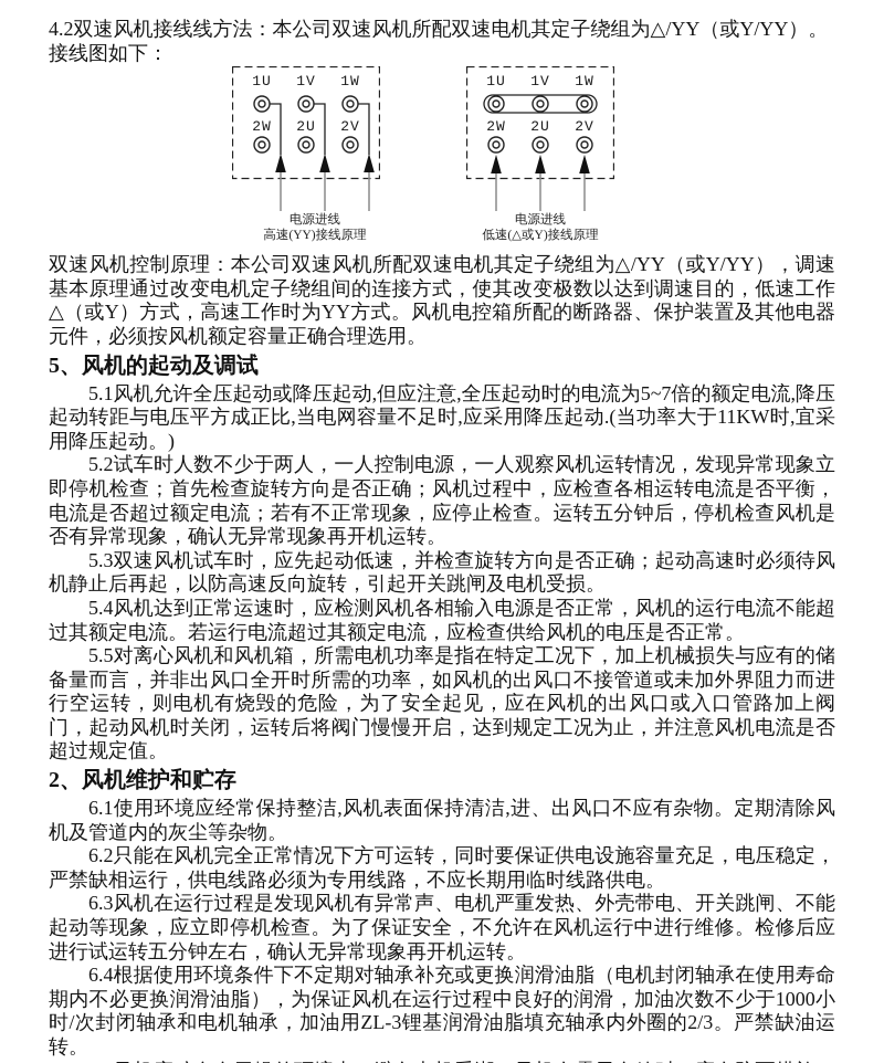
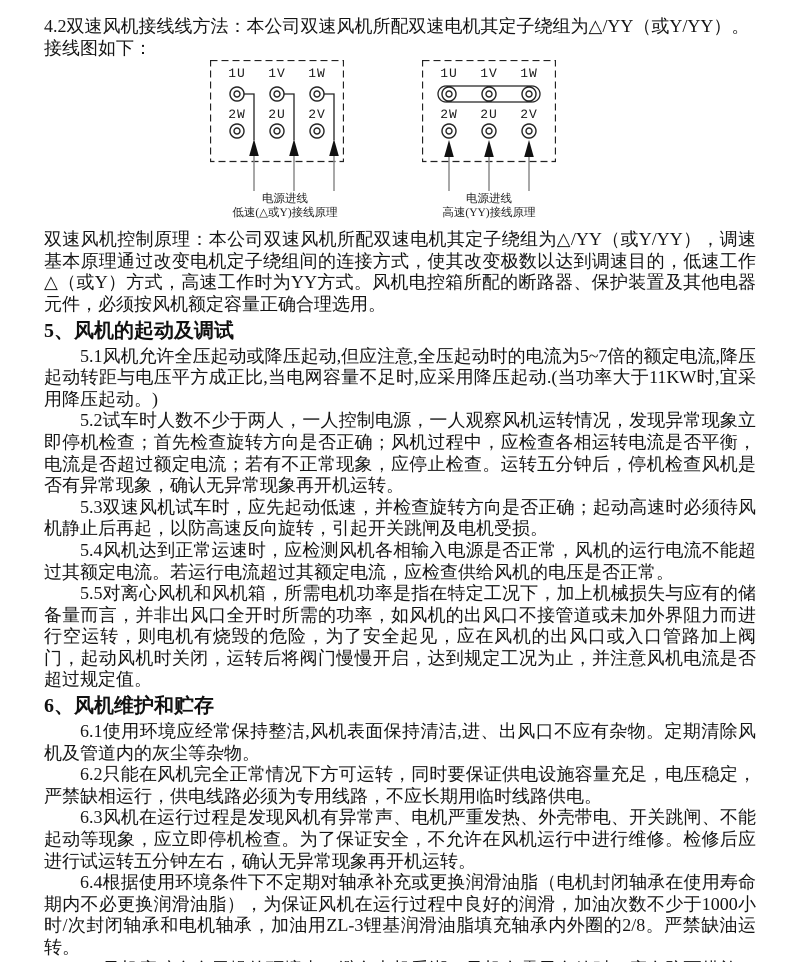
  4.2双速风机接线线方法：本公司双速风机所配双速电机其定子绕组为△/YY（或Y/YY）。
  接线图如下：
  1U
  1V
  1W
  2W
  2U
  2V
  电源进线
- 高速(YY)接线原理
+ 低速(△或Y)接线原理
  1U
  1V
  1W
  2W
  2U
  2V
  电源进线
- 低速(△或Y)接线原理
+ 高速(YY)接线原理
  双速风机控制原理：本公司双速风机所配双速电机其定子绕组为△/YY（或Y/YY），调速基本原理通过改变电机定子绕组间的连接方式，使其改变极数以达到调速目的，低速工作△（或Y）方式，高速工作时为YY方式。风机电控箱所配的断路器、保护装置及其他电器元件，必须按风机额定容量正确合理选用。
  5、风机的起动及调试
  5.1风机允许全压起动或降压起动,但应注意,全压起动时的电流为5~7倍的额定电流,降压起动转距与电压平方成正比,当电网容量不足时,应采用降压起动.(当功率大于11KW时,宜采用降压起动。)
  5.2试车时人数不少于两人，一人控制电源，一人观察风机运转情况，发现异常现象立即停机检查；首先检查旋转方向是否正确；风机过程中，应检查各相运转电流是否平衡，电流是否超过额定电流；若有不正常现象，应停止检查。运转五分钟后，停机检查风机是否有异常现象，确认无异常现象再开机运转。
  5.3双速风机试车时，应先起动低速，并检查旋转方向是否正确；起动高速时必须待风机静止后再起，以防高速反向旋转，引起开关跳闸及电机受损。
  5.4风机达到正常运速时，应检测风机各相输入电源是否正常，风机的运行电流不能超过其额定电流。若运行电流超过其额定电流，应检查供给风机的电压是否正常。
  5.5对离心风机和风机箱，所需电机功率是指在特定工况下，加上机械损失与应有的储备量而言，并非出风口全开时所需的功率，如风机的出风口不接管道或未加外界阻力而进行空运转，则电机有烧毁的危险，为了安全起见，应在风机的出风口或入口管路加上阀门，起动风机时关闭，运转后将阀门慢慢开启，达到规定工况为止，并注意风机电流是否超过规定值。
- 2、风机维护和贮存
+ 6、风机维护和贮存
  6.1使用环境应经常保持整洁,风机表面保持清洁,进、出风口不应有杂物。定期清除风机及管道内的灰尘等杂物。
  6.2只能在风机完全正常情况下方可运转，同时要保证供电设施容量充足，电压稳定，严禁缺相运行，供电线路必须为专用线路，不应长期用临时线路供电。
  6.3风机在运行过程是发现风机有异常声、电机严重发热、外壳带电、开关跳闸、不能起动等现象，应立即停机检查。为了保证安全，不允许在风机运行中进行维修。检修后应进行试运转五分钟左右，确认无异常现象再开机运转。
- 6.4根据使用环境条件下不定期对轴承补充或更换润滑油脂（电机封闭轴承在使用寿命期内不必更换润滑油脂），为保证风机在运行过程中良好的润滑，加油次数不少于1000小时/次封闭轴承和电机轴承，加油用ZL-3锂基润滑油脂填充轴承内外圈的2/3。严禁缺油运转。
+ 6.4根据使用环境条件下不定期对轴承补充或更换润滑油脂（电机封闭轴承在使用寿命期内不必更换润滑油脂），为保证风机在运行过程中良好的润滑，加油次数不少于1000小时/次封闭轴承和电机轴承，加油用ZL-3锂基润滑油脂填充轴承内外圈的2/8。严禁缺油运转。
